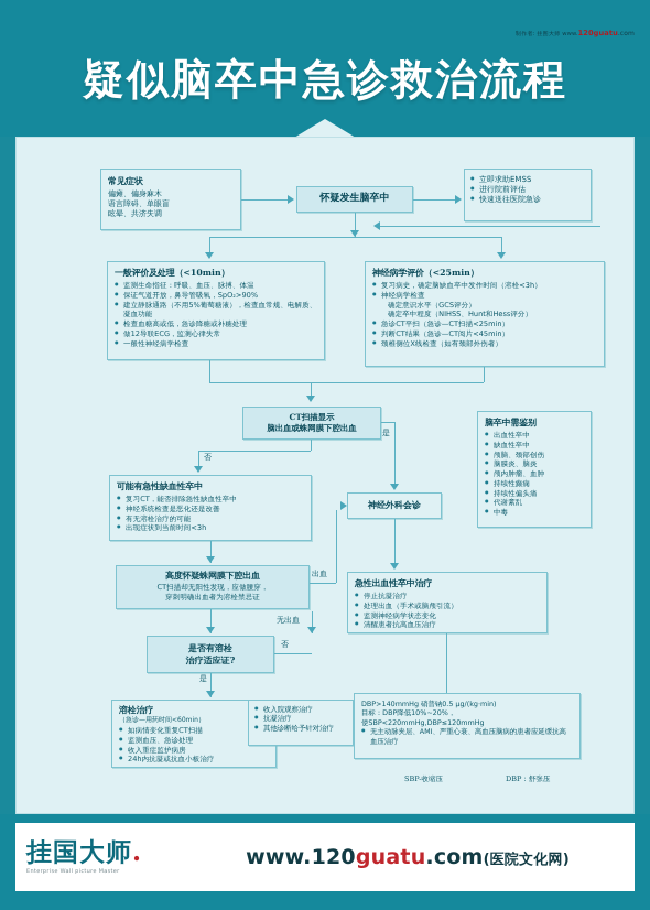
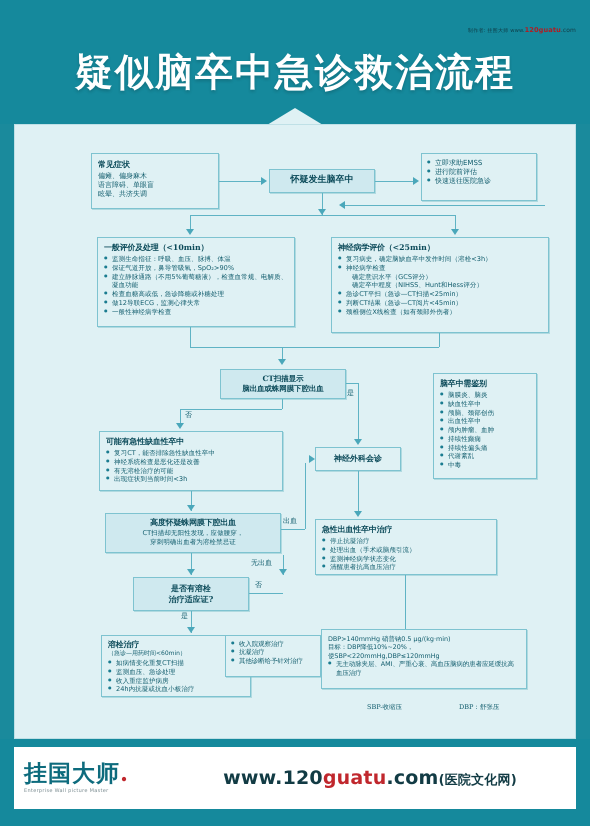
  疑似脑卒中急诊救治流程
  常见症状
  偏瘫、偏身麻木
  语言障碍、单眼盲
  眩晕、共济失调
  怀疑发生脑卒中
  立即求助EMSS
  进行院前评估
  快速送往医院急诊
  一般评价及处理（<10min）
  监测生命指征：呼吸、血压、脉搏、体温
  保证气道开放，鼻导管吸氧，SpO₂>90%
  建立静脉通路（不用5%葡萄糖液），检查血常规、电解质、凝血功能
  检查血糖高或低，急诊降糖或补糖处理
  做12导联ECG，监测心律失常
  一般性神经病学检查
  神经病学评价（<25min）
  复习病史，确定脑缺血卒中发作时间（溶栓<3h）
  神经病学检查
  确定意识水平（GCS评分）
  确定卒中程度（NIHSS、Hunt和Hess评分）
  急诊CT平扫（急诊—CT扫描<25min）
  判断CT结果（急诊—CT阅片<45min）
  颈椎侧位X线检查（如有颈部外伤者）
  CT扫描显示
  脑出血或蛛网膜下腔出血
  否
  是
  脑卒中需鉴别
- 出血性卒中
+ 脑膜炎、脑炎
  缺血性卒中
  颅脑、颈部创伤
- 脑膜炎、脑炎
+ 出血性卒中
  颅内肿瘤、血肿
  持续性癫痫
  持续性偏头痛
  代谢紊乱
  中毒
  可能有急性缺血性卒中
  复习CT，能否排除急性缺血性卒中
  神经系统检查是恶化还是改善
  有无溶栓治疗的可能
  出现症状到当前时间<3h
  神经外科会诊
  高度怀疑蛛网膜下腔出血
  CT扫描却无阳性发现，应做腰穿，
  穿刺明确出血者为溶栓禁忌证
  出血
  急性出血性卒中治疗
  停止抗凝治疗
  处理出血（手术或脑颅引流）
  监测神经病学状态变化
  清醒患者抗高血压治疗
  无出血
  是否有溶栓
  治疗适应证?
  否
  是
  溶栓治疗
  如病情变化重复CT扫描
  监测血压、急诊处理
  收入重症监护病房
  24h内抗凝或抗血小板治疗
  收入院观察治疗
  抗凝治疗
  其他诊断给予针对治疗
  DBP>140mmHg 硝普钠0.5 µg/(kg·min)
  目标：DBP降低10%~20%，
  使SBP<220mmHg,DBP≤120mmHg
  无主动脉夹层、AMI、严重心衰、高血压脑病的患者应延缓抗高血压治疗
  SBP-收缩压
  DBP：舒张压
  挂国大师.
  www.120guatu.com(医院文化网)
